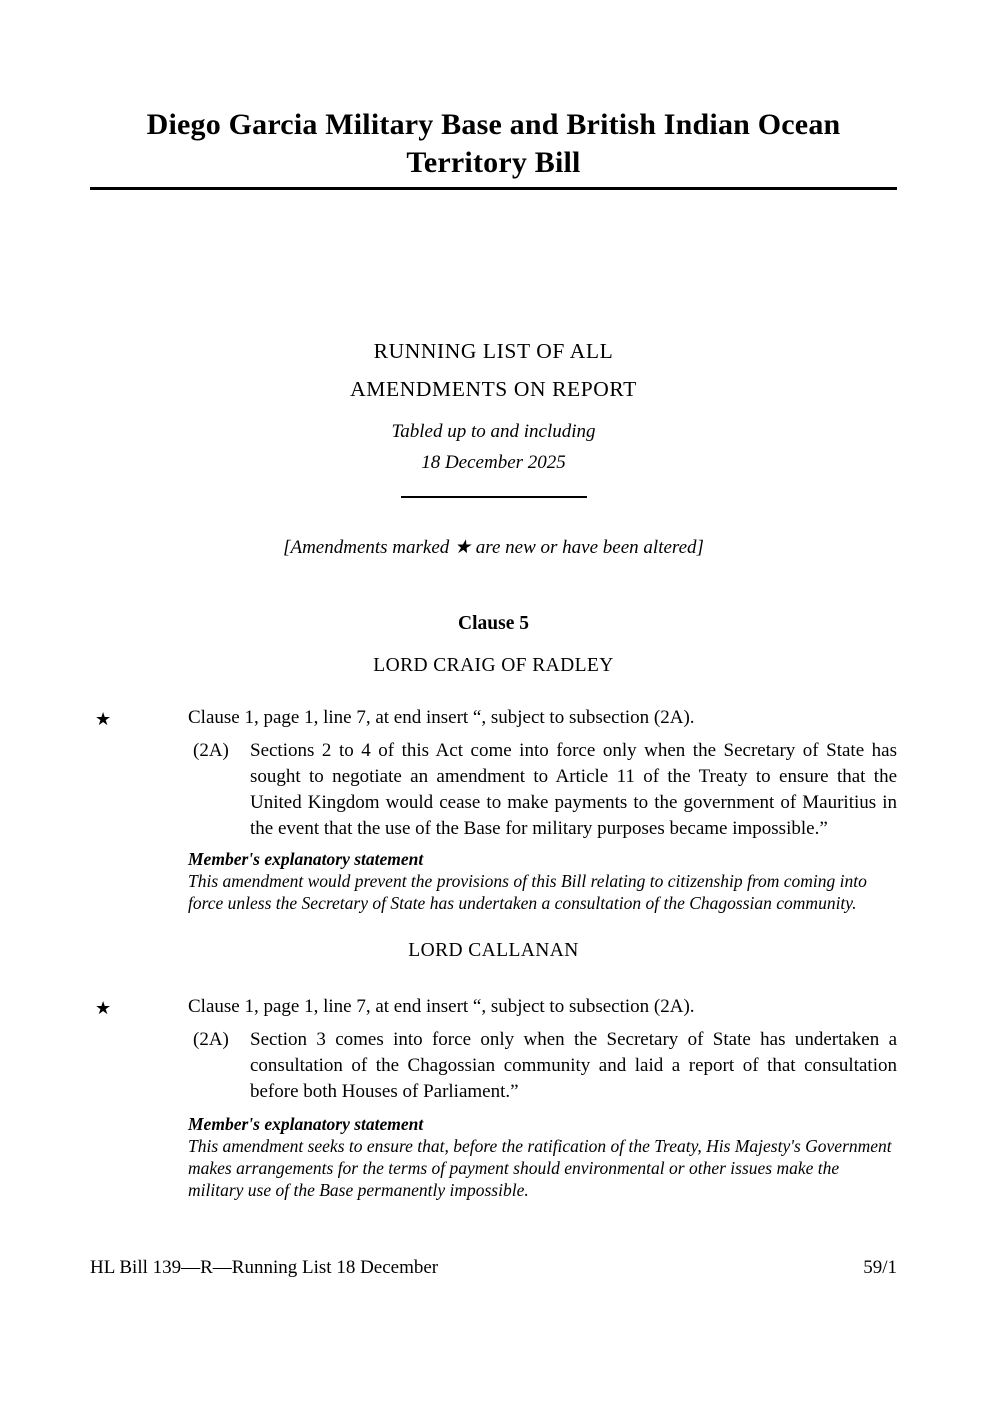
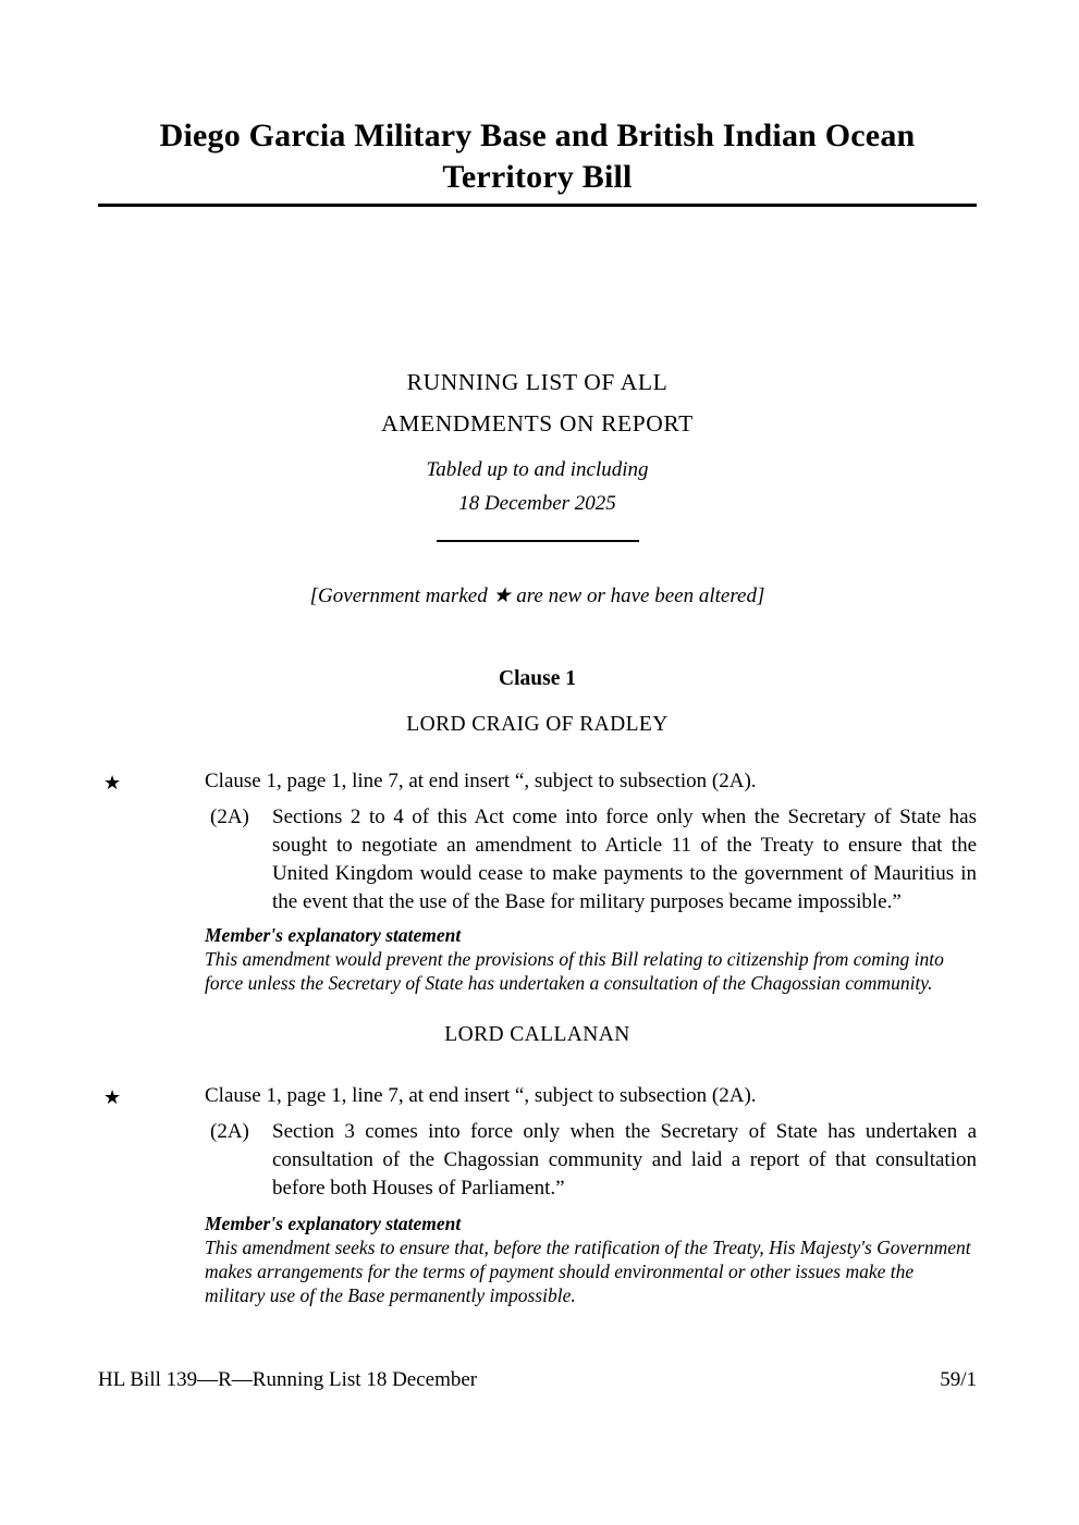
  Diego Garcia Military Base and British Indian Ocean
  Territory Bill
  RUNNING LIST OF ALL
  AMENDMENTS ON REPORT
  Tabled up to and including
  18 December 2025
- [Amendments marked ★ are new or have been altered]
+ [Government marked ★ are new or have been altered]
- Clause 5
+ Clause 1
  LORD CRAIG OF RADLEY
  ★
  Clause 1, page 1, line 7, at end insert “, subject to subsection (2A).
  (2A)
  Sections 2 to 4 of this Act come into force only when the Secretary of State has sought to negotiate an amendment to Article 11 of the Treaty to ensure that the United Kingdom would cease to make payments to the government of Mauritius in the event that the use of the Base for military purposes became impossible.”
  Member's explanatory statement
  This amendment would prevent the provisions of this Bill relating to citizenship from coming into force unless the Secretary of State has undertaken a consultation of the Chagossian community.
  LORD CALLANAN
  ★
  Clause 1, page 1, line 7, at end insert “, subject to subsection (2A).
  (2A)
  Section 3 comes into force only when the Secretary of State has undertaken a consultation of the Chagossian community and laid a report of that consultation before both Houses of Parliament.”
  Member's explanatory statement
  This amendment seeks to ensure that, before the ratification of the Treaty, His Majesty's Government makes arrangements for the terms of payment should environmental or other issues make the military use of the Base permanently impossible.
  HL Bill 139—R—Running List 18 December
  59/1
